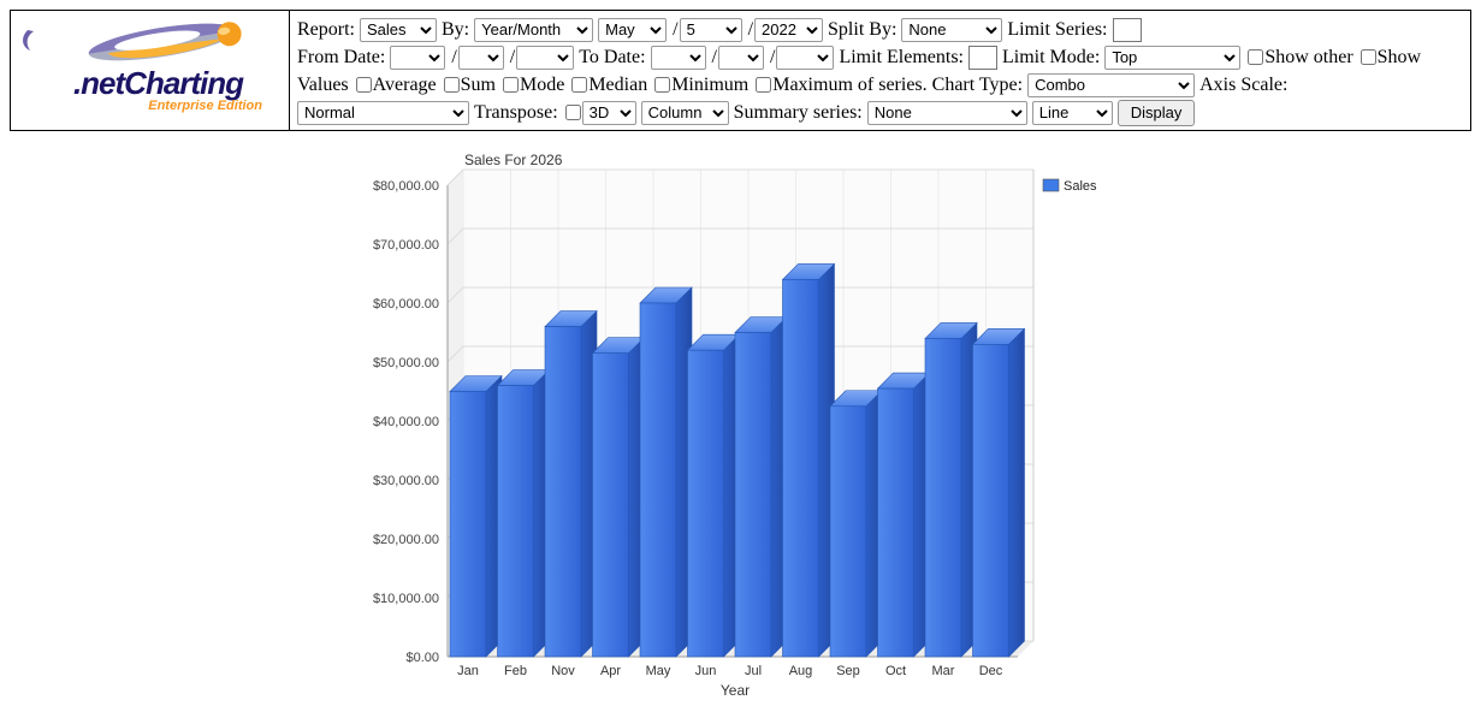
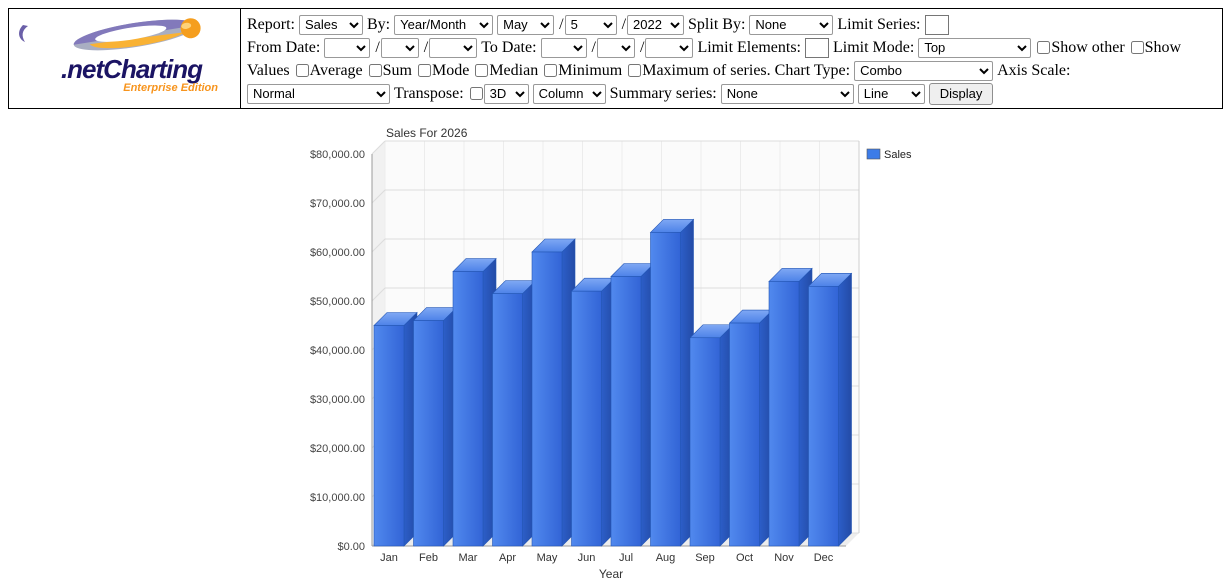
  .netCharting
  Enterprise Edition
  Report:
  Sales
  By:
  Year/Month
  May
  /
  5
  /
  2022
  Split By:
  None
  Limit Series:
  From Date:
  /
  /
  To Date:
  /
  /
  Limit Elements:
  Limit Mode:
  Top
  Show other
  Show
  Values
  Average
  Sum
  Mode
  Median
  Minimum
  Maximum of series.
  Chart Type:
  Combo
  Axis Scale:
  Normal
  Transpose:
  3D
  Column
  Summary series:
  None
  Line
  Display
  $0.00
  $10,000.00
  $20,000.00
  $30,000.00
  $40,000.00
  $50,000.00
  $60,000.00
  $70,000.00
  $80,000.00
  Jan
  Feb
- Nov
+ Mar
  Apr
  May
  Jun
  Jul
  Aug
  Sep
  Oct
- Mar
+ Nov
  Dec
  Sales For 2026
  Year
  Sales
